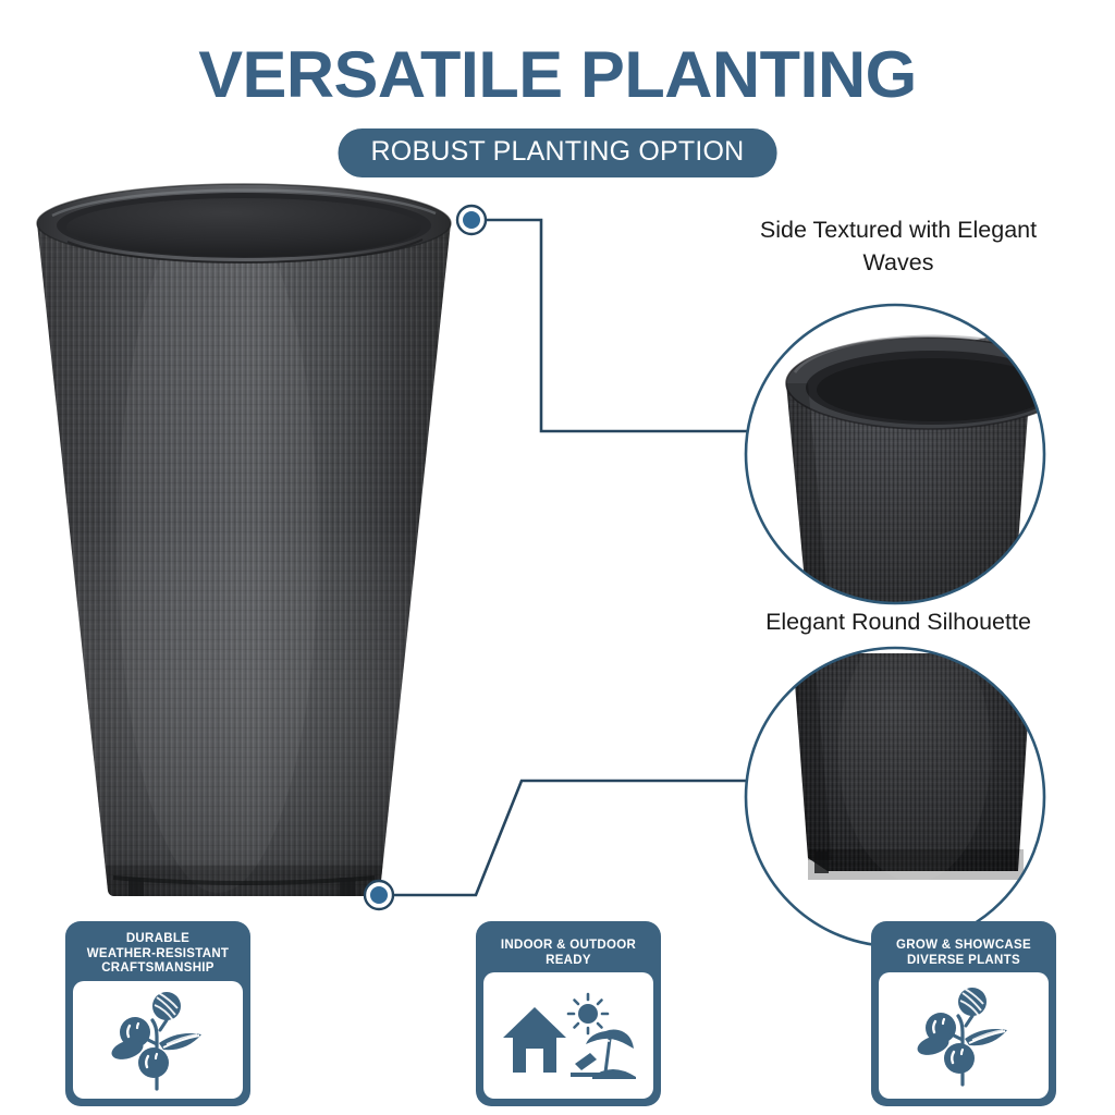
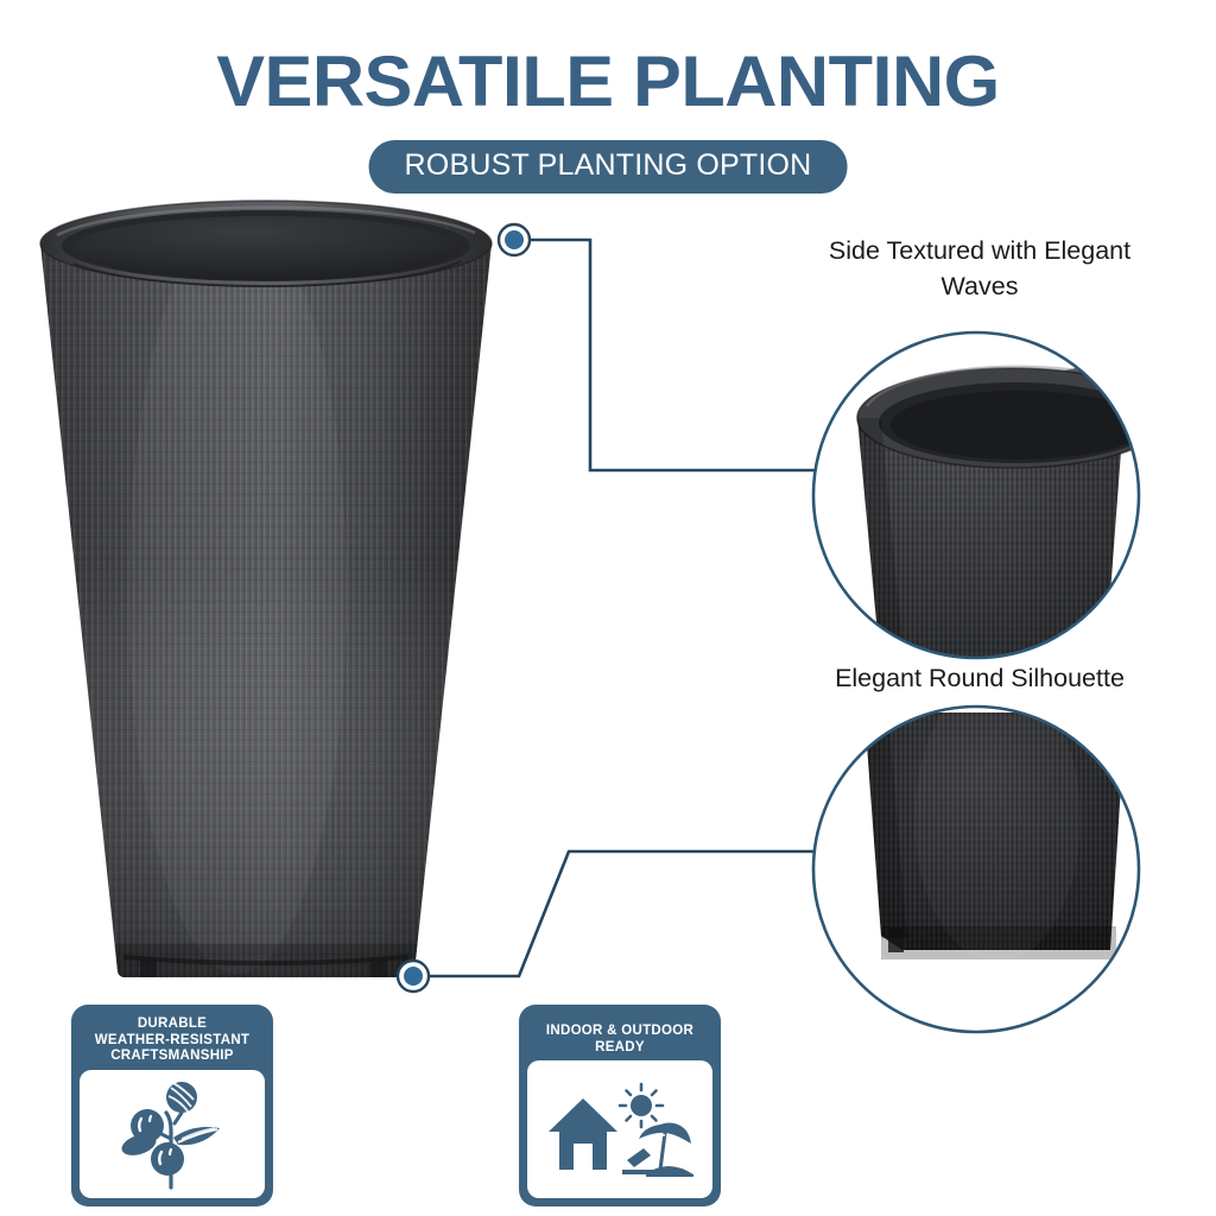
  VERSATILE PLANTING
  ROBUST PLANTING OPTION
  Side Textured with Elegant
  Waves
  Elegant Round Silhouette
  DURABLE
  WEATHER-RESISTANT
  CRAFTSMANSHIP
  INDOOR & OUTDOOR
  READY
- GROW & SHOWCASE
- DIVERSE PLANTS
